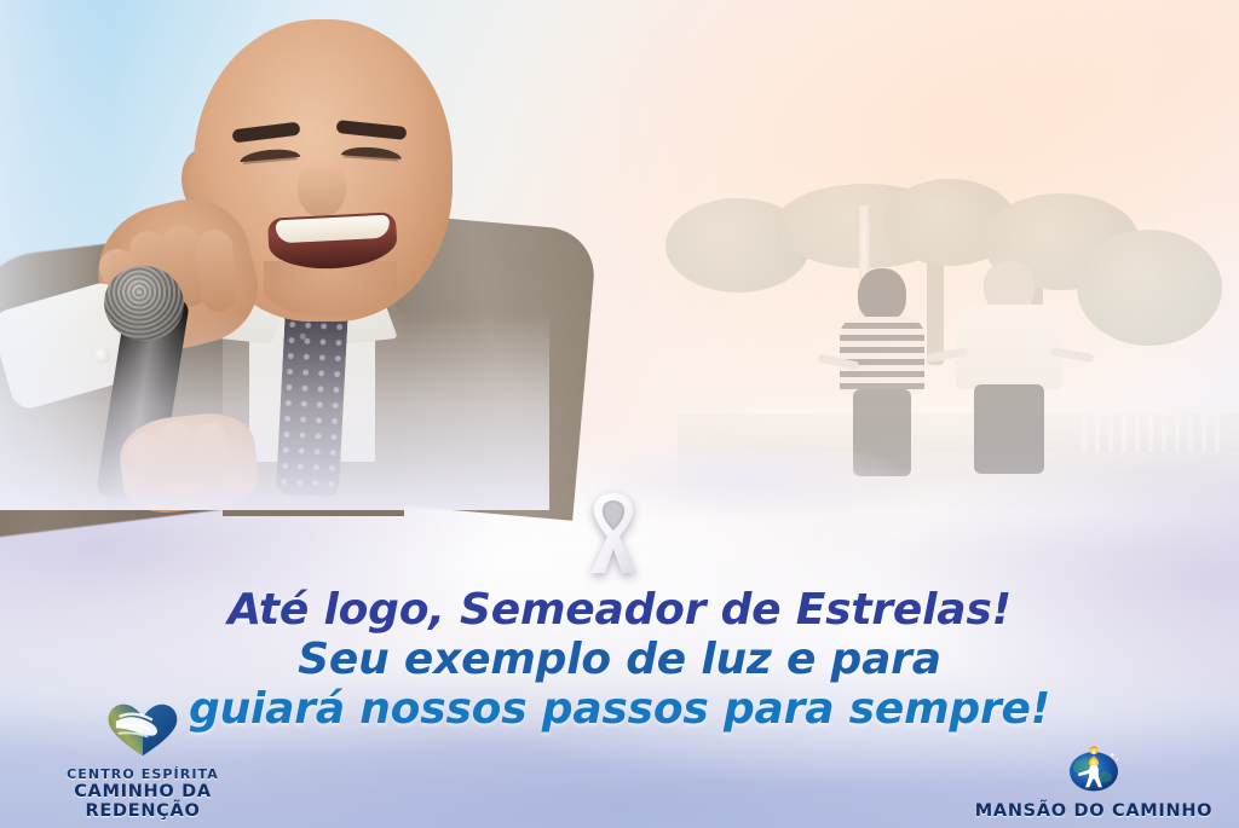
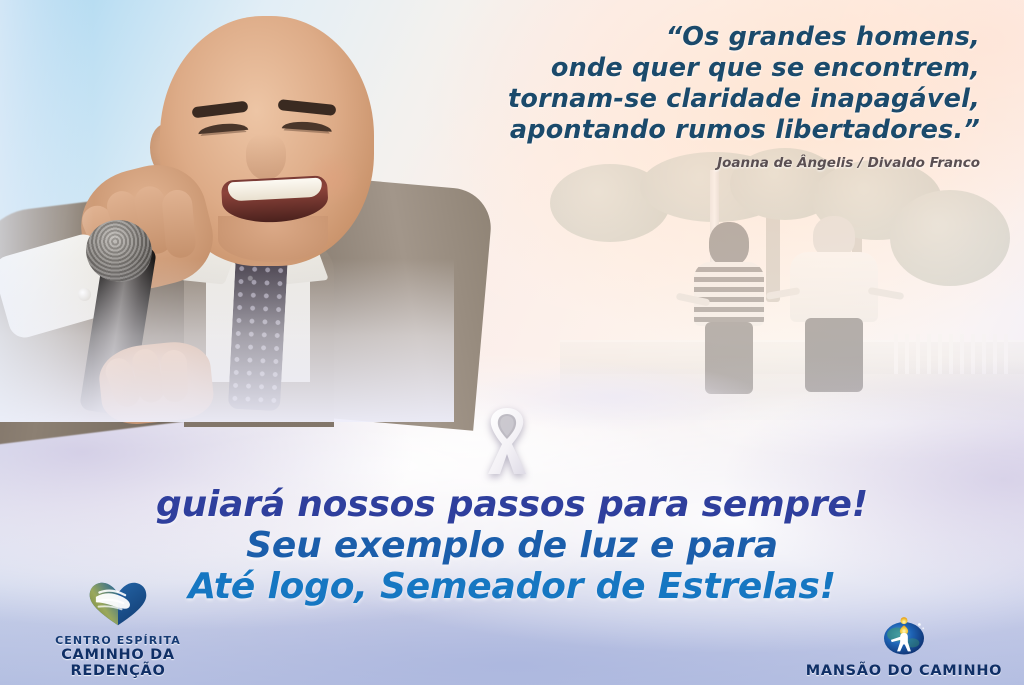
+ “Os grandes homens,
+ onde quer que se encontrem,
+ tornam-se claridade inapagável,
+ apontando rumos libertadores.”
+ Joanna de Ângelis / Divaldo Franco
- Até logo, Semeador de Estrelas!
+ guiará nossos passos para sempre!
  Seu exemplo de luz e para
- guiará nossos passos para sempre!
+ Até logo, Semeador de Estrelas!
  CENTRO ESPÍRITA
  CAMINHO DA REDENÇÃO
  MANSÃO DO CAMINHO
